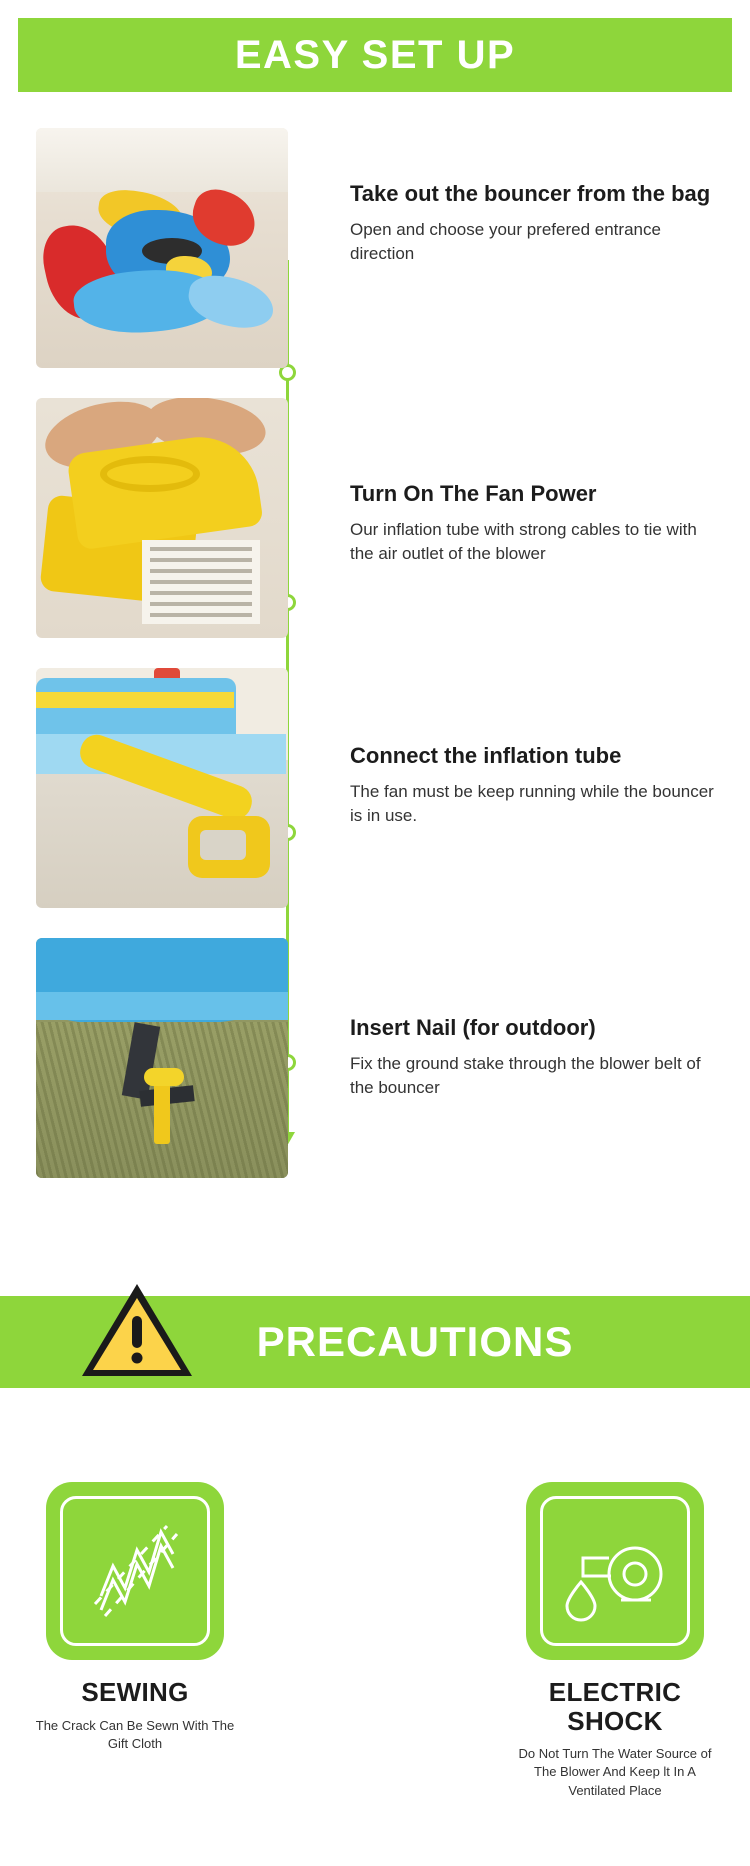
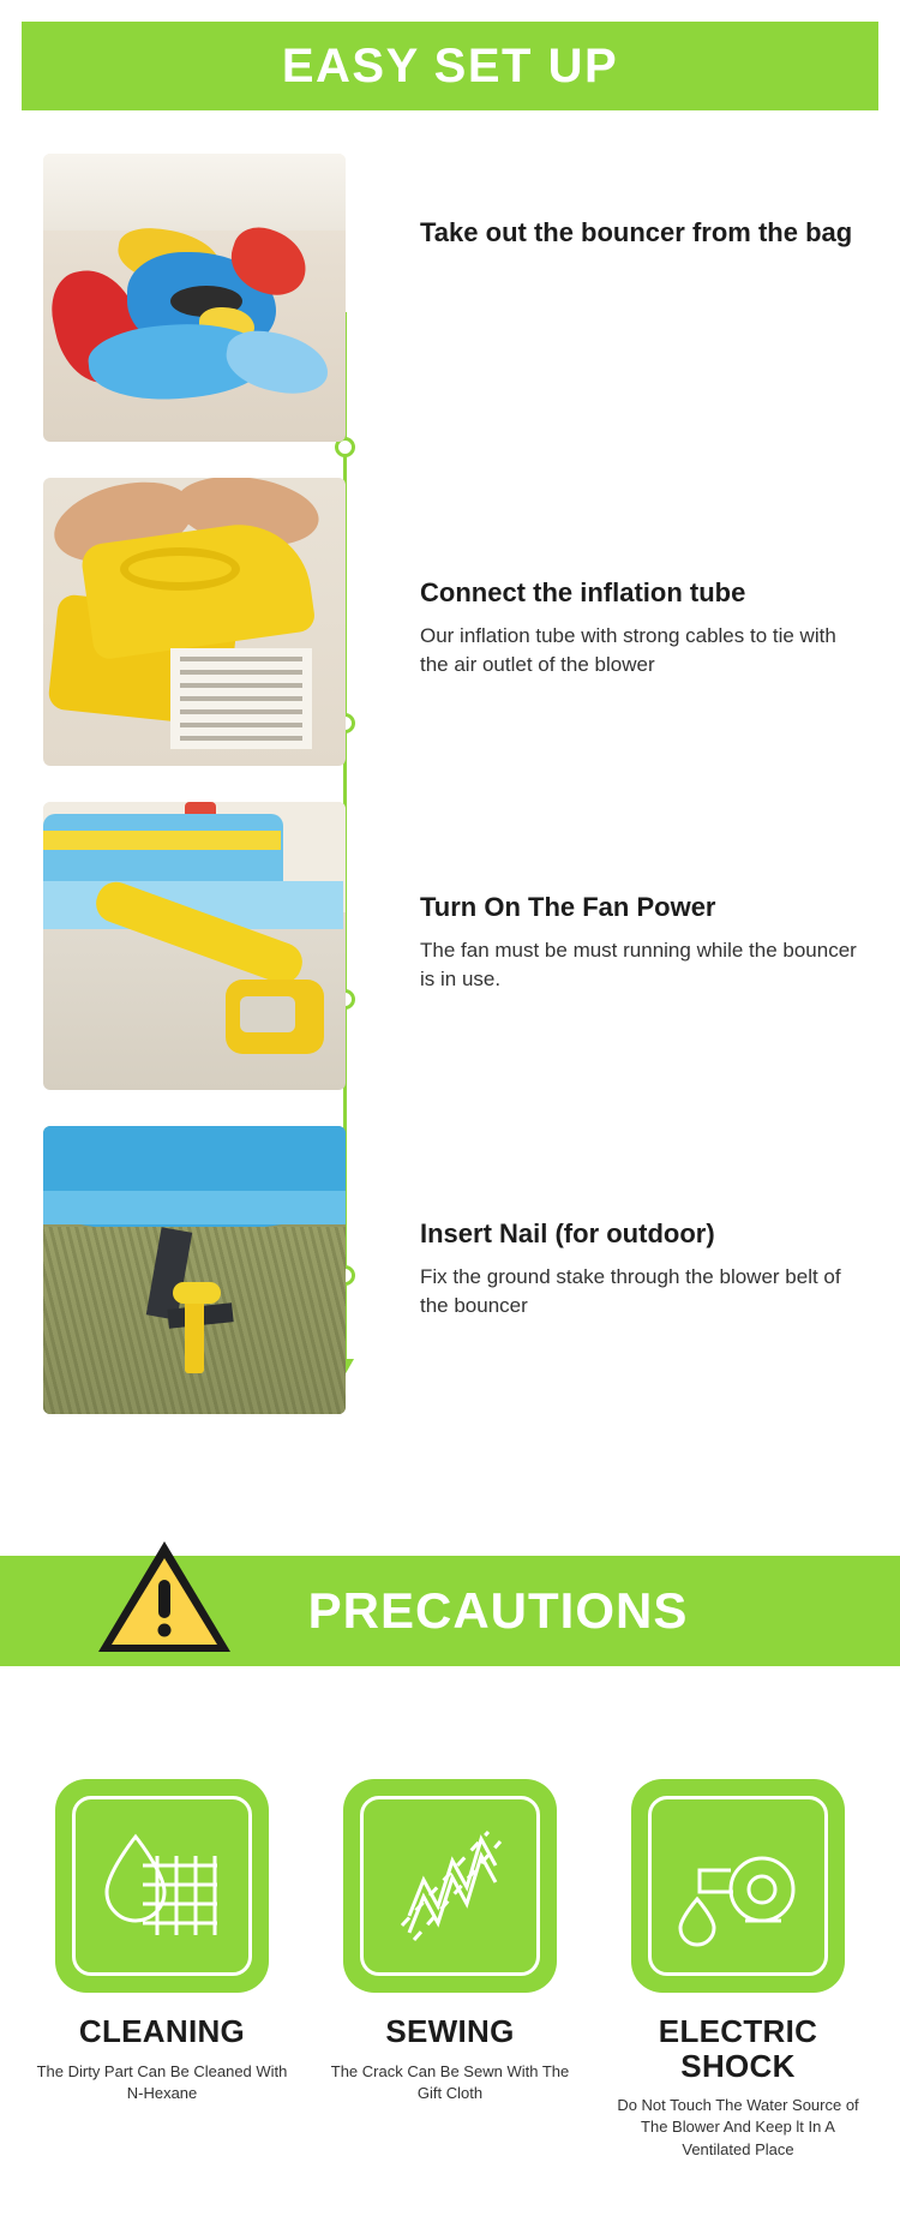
  EASY SET UP
  Take out the bouncer from the bag
- Open and choose your prefered entrance direction
- Turn On The Fan Power
+ Connect the inflation tube
  Our inflation tube with strong cables to tie with the air outlet of the blower
- Connect the inflation tube
+ Turn On The Fan Power
- The fan must be keep running while the bouncer is in use.
+ The fan must be must running while the bouncer is in use.
  Insert Nail (for outdoor)
  Fix the ground stake through the blower belt of the bouncer
  PRECAUTIONS
+ CLEANING
+ The Dirty Part Can Be Cleaned With N-Hexane
  SEWING
  The Crack Can Be Sewn With The Gift Cloth
  ELECTRIC SHOCK
- Do Not Turn The Water Source of The Blower And Keep lt In A Ventilated Place
+ Do Not Touch The Water Source of The Blower And Keep lt In A Ventilated Place
